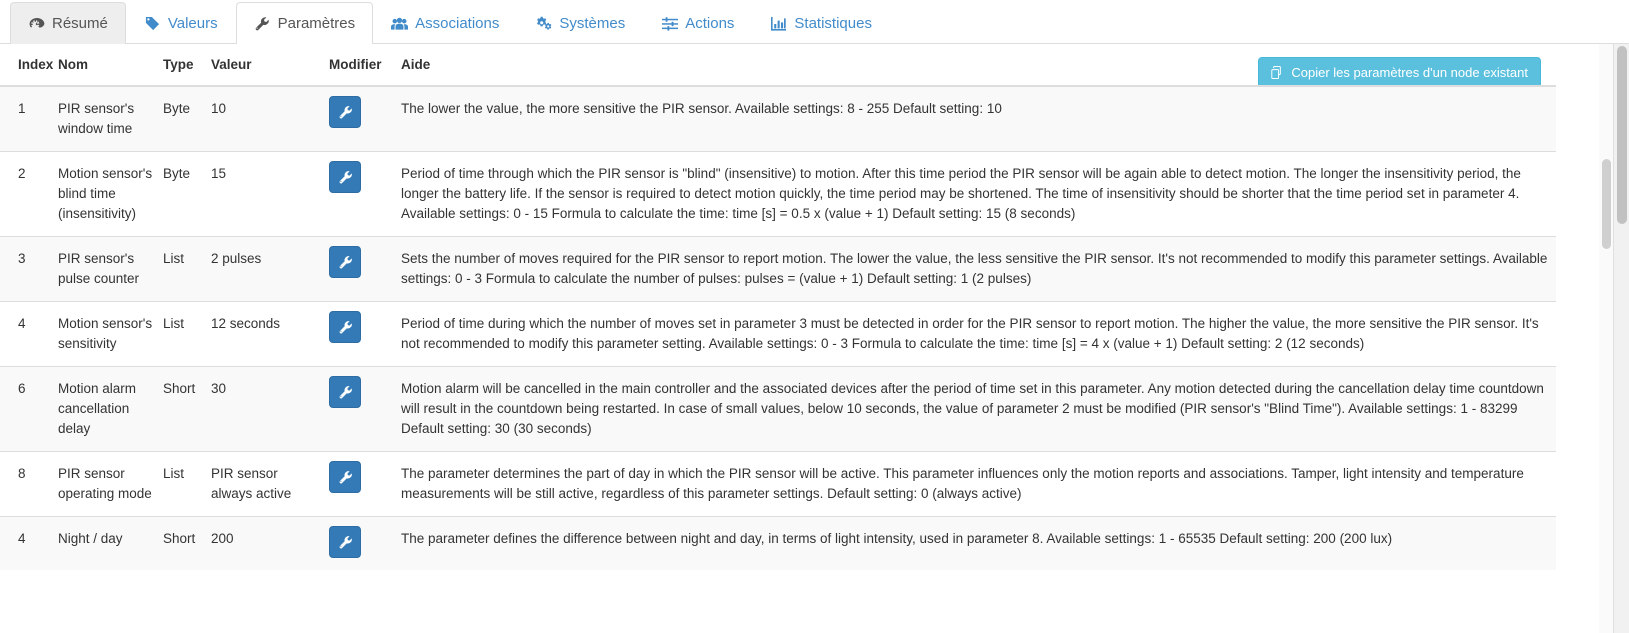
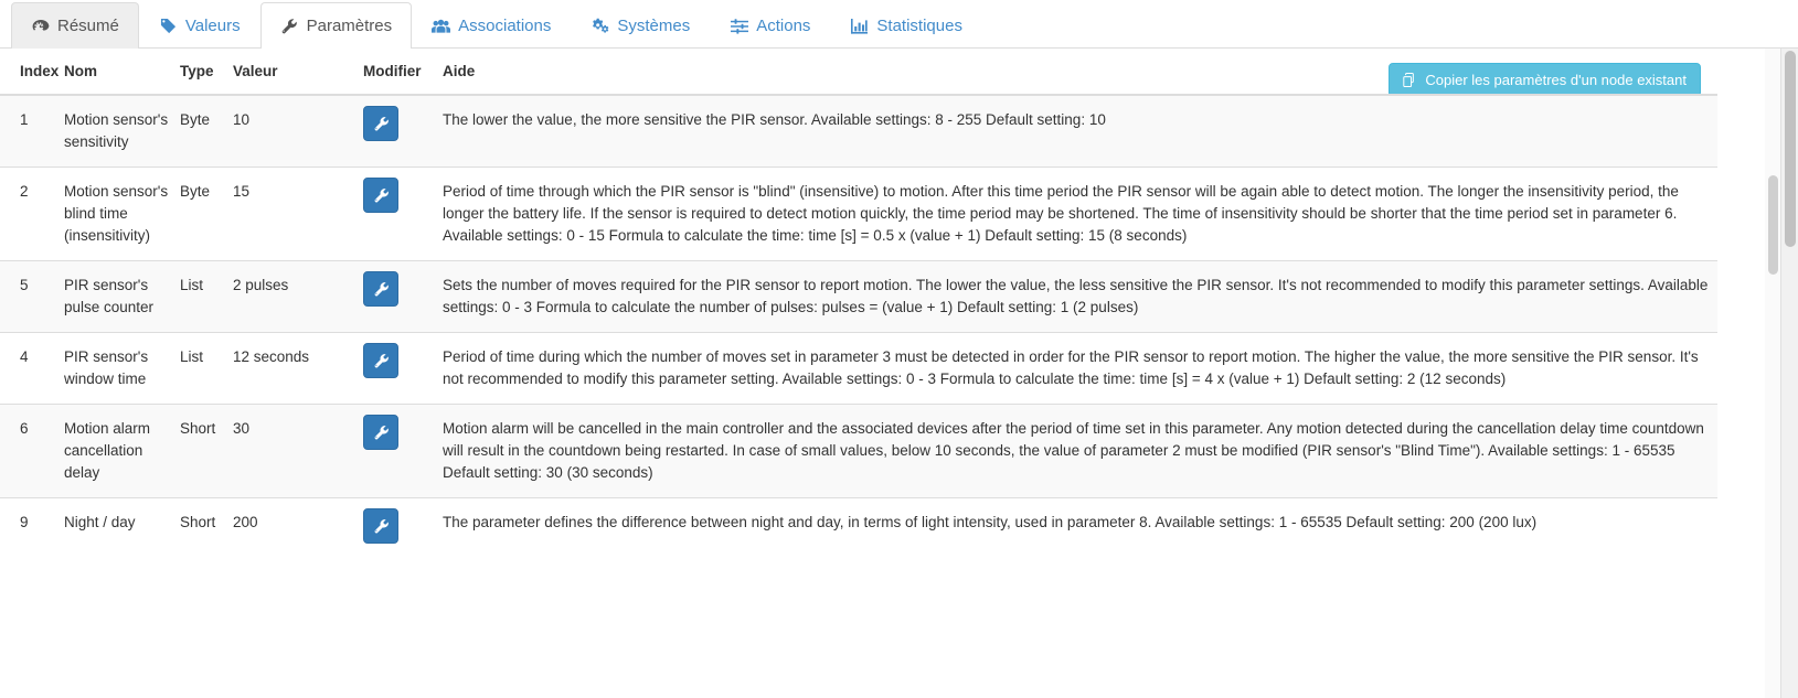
  Résumé
  Valeurs
  Paramètres
  Associations
  Systèmes
  Actions
  Statistiques
  Copier les paramètres d'un node existant
  Index	Nom	Type	Valeur	Modifier	Aide
- 1	PIR sensor's window time	Byte	10		The lower the value, the more sensitive the PIR sensor. Available settings: 8 - 255 Default setting: 10
+ 1	Motion sensor's sensitivity	Byte	10		The lower the value, the more sensitive the PIR sensor. Available settings: 8 - 255 Default setting: 10
- 2	Motion sensor's blind time (insensitivity)	Byte	15		Period of time through which the PIR sensor is "blind" (insensitive) to motion. After this time period the PIR sensor will be again able to detect motion. The longer the insensitivity period, the longer the battery life. If the sensor is required to detect motion quickly, the time period may be shortened. The time of insensitivity should be shorter that the time period set in parameter 4. Available settings: 0 - 15 Formula to calculate the time: time [s] = 0.5 x (value + 1) Default setting: 15 (8 seconds)
+ 2	Motion sensor's blind time (insensitivity)	Byte	15		Period of time through which the PIR sensor is "blind" (insensitive) to motion. After this time period the PIR sensor will be again able to detect motion. The longer the insensitivity period, the longer the battery life. If the sensor is required to detect motion quickly, the time period may be shortened. The time of insensitivity should be shorter that the time period set in parameter 6. Available settings: 0 - 15 Formula to calculate the time: time [s] = 0.5 x (value + 1) Default setting: 15 (8 seconds)
- 3	PIR sensor's pulse counter	List	2 pulses		Sets the number of moves required for the PIR sensor to report motion. The lower the value, the less sensitive the PIR sensor. It's not recommended to modify this parameter settings. Available settings: 0 - 3 Formula to calculate the number of pulses: pulses = (value + 1) Default setting: 1 (2 pulses)
+ 5	PIR sensor's pulse counter	List	2 pulses		Sets the number of moves required for the PIR sensor to report motion. The lower the value, the less sensitive the PIR sensor. It's not recommended to modify this parameter settings. Available settings: 0 - 3 Formula to calculate the number of pulses: pulses = (value + 1) Default setting: 1 (2 pulses)
- 4	Motion sensor's sensitivity	List	12 seconds		Period of time during which the number of moves set in parameter 3 must be detected in order for the PIR sensor to report motion. The higher the value, the more sensitive the PIR sensor. It's not recommended to modify this parameter setting. Available settings: 0 - 3 Formula to calculate the time: time [s] = 4 x (value + 1) Default setting: 2 (12 seconds)
+ 4	PIR sensor's window time	List	12 seconds		Period of time during which the number of moves set in parameter 3 must be detected in order for the PIR sensor to report motion. The higher the value, the more sensitive the PIR sensor. It's not recommended to modify this parameter setting. Available settings: 0 - 3 Formula to calculate the time: time [s] = 4 x (value + 1) Default setting: 2 (12 seconds)
- 6	Motion alarm cancellation delay	Short	30		Motion alarm will be cancelled in the main controller and the associated devices after the period of time set in this parameter. Any motion detected during the cancellation delay time countdown will result in the countdown being restarted. In case of small values, below 10 seconds, the value of parameter 2 must be modified (PIR sensor's "Blind Time"). Available settings: 1 - 83299 Default setting: 30 (30 seconds)
+ 6	Motion alarm cancellation delay	Short	30		Motion alarm will be cancelled in the main controller and the associated devices after the period of time set in this parameter. Any motion detected during the cancellation delay time countdown will result in the countdown being restarted. In case of small values, below 10 seconds, the value of parameter 2 must be modified (PIR sensor's "Blind Time"). Available settings: 1 - 65535 Default setting: 30 (30 seconds)
- 8	PIR sensor operating mode	List	PIR sensor always active		The parameter determines the part of day in which the PIR sensor will be active. This parameter influences only the motion reports and associations. Tamper, light intensity and temperature measurements will be still active, regardless of this parameter settings. Default setting: 0 (always active)
- 4	Night / day	Short	200		The parameter defines the difference between night and day, in terms of light intensity, used in parameter 8. Available settings: 1 - 65535 Default setting: 200 (200 lux)
+ 9	Night / day	Short	200		The parameter defines the difference between night and day, in terms of light intensity, used in parameter 8. Available settings: 1 - 65535 Default setting: 200 (200 lux)
